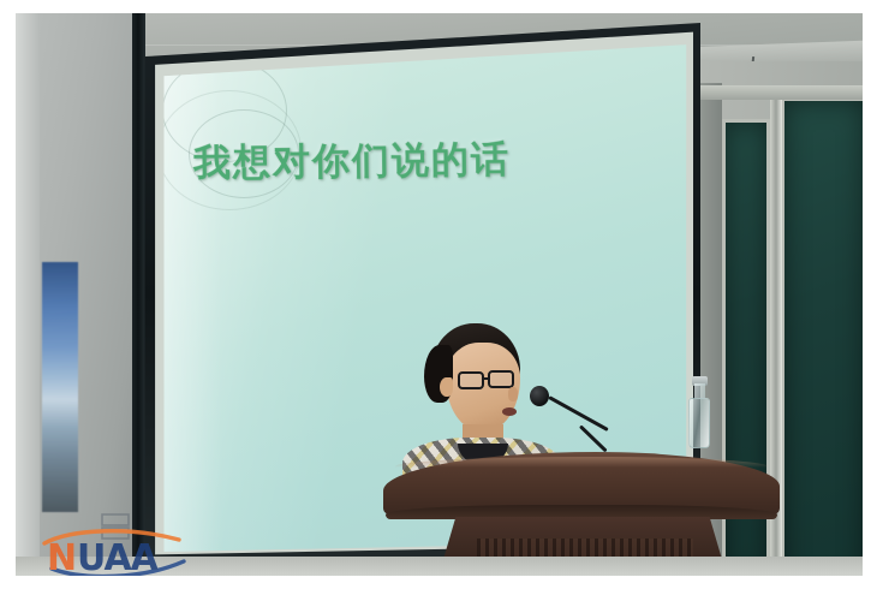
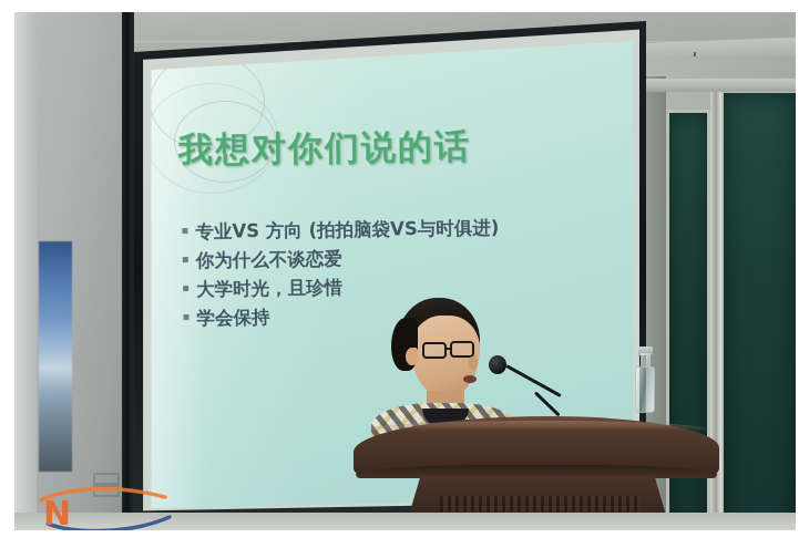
  我想对你们说的话
+ 专业VS 方向 (拍拍脑袋VS与时俱进)
+ 你为什么不谈恋爱
+ 大学时光，且珍惜
+ 学会保持
  N
- UAA
